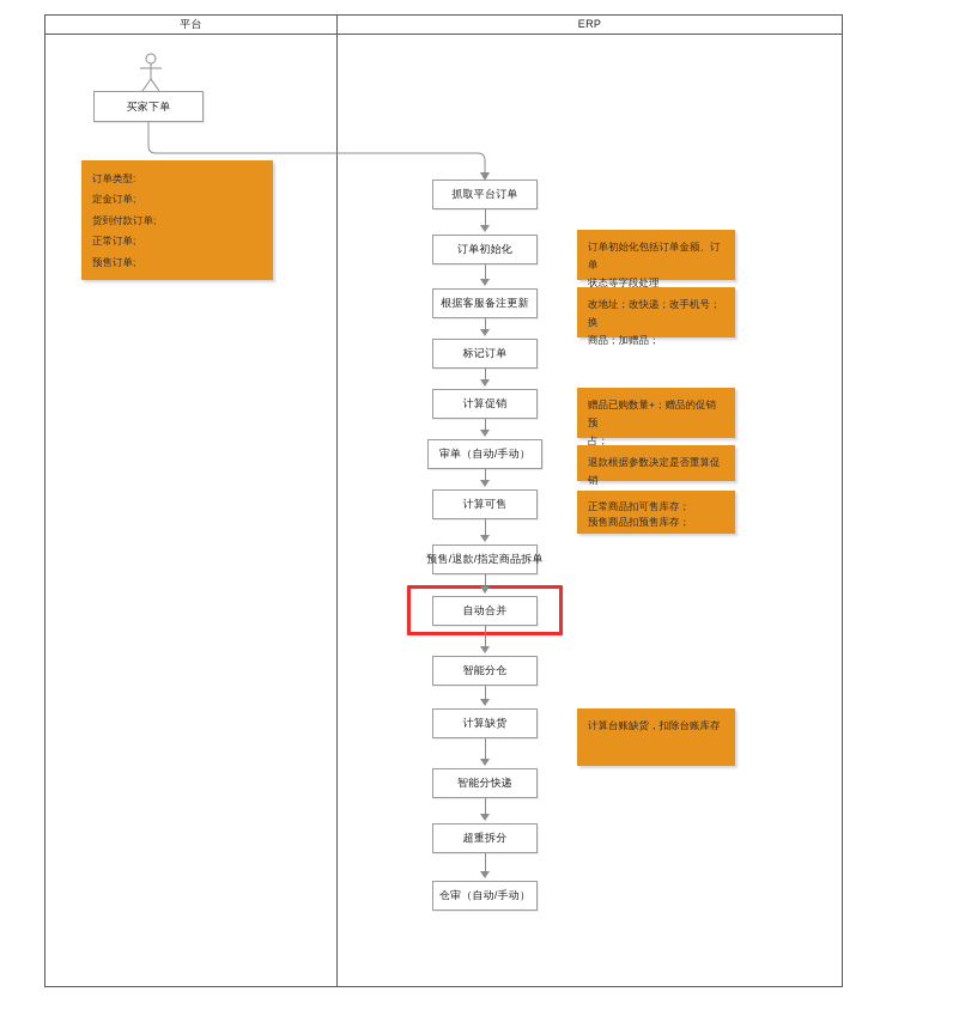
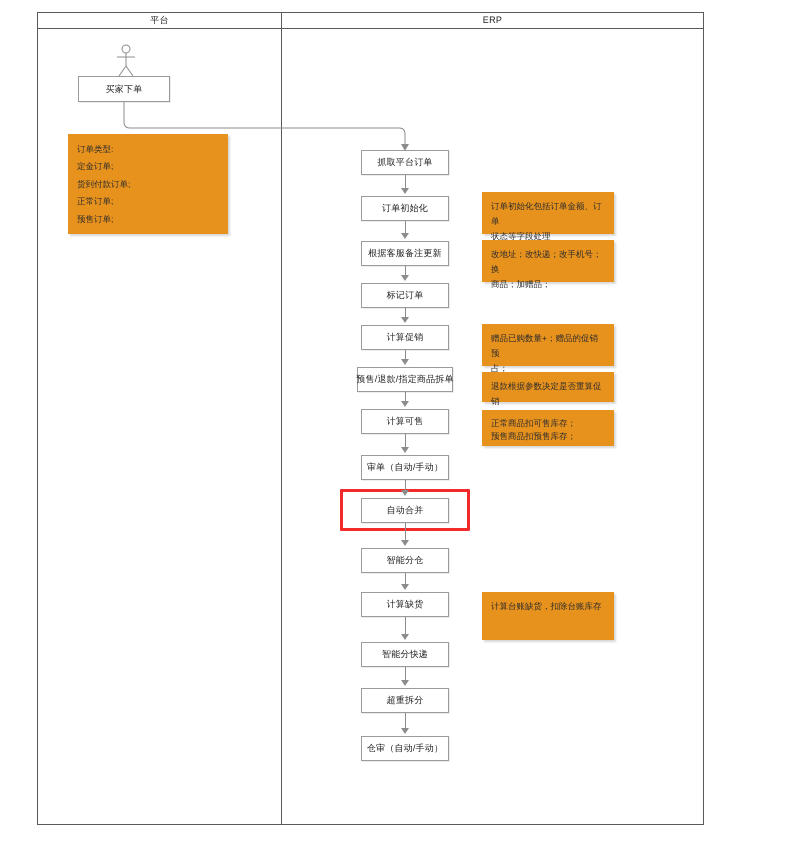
  平台
  ERP
  买家下单
  抓取平台订单
  订单初始化
  根据客服备注更新
  标记订单
  计算促销
- 审单（自动/手动）
+ 预售/退款/指定商品拆单
  计算可售
- 预售/退款/指定商品拆单
+ 审单（自动/手动）
  自动合并
  智能分仓
  计算缺货
  智能分快递
  超重拆分
  仓审（自动/手动）
  订单类型:
  定金订单;
  货到付款订单;
  正常订单;
  预售订单;
  订单初始化包括订单金额、订单
  状态等字段处理
  改地址；改快递；改手机号；换
  商品；加赠品；
  赠品已购数量+；赠品的促销预
  占；
  退款根据参数决定是否重算促销
  正常商品扣可售库存；
  预售商品扣预售库存；
  计算台账缺货，扣除台账库存
